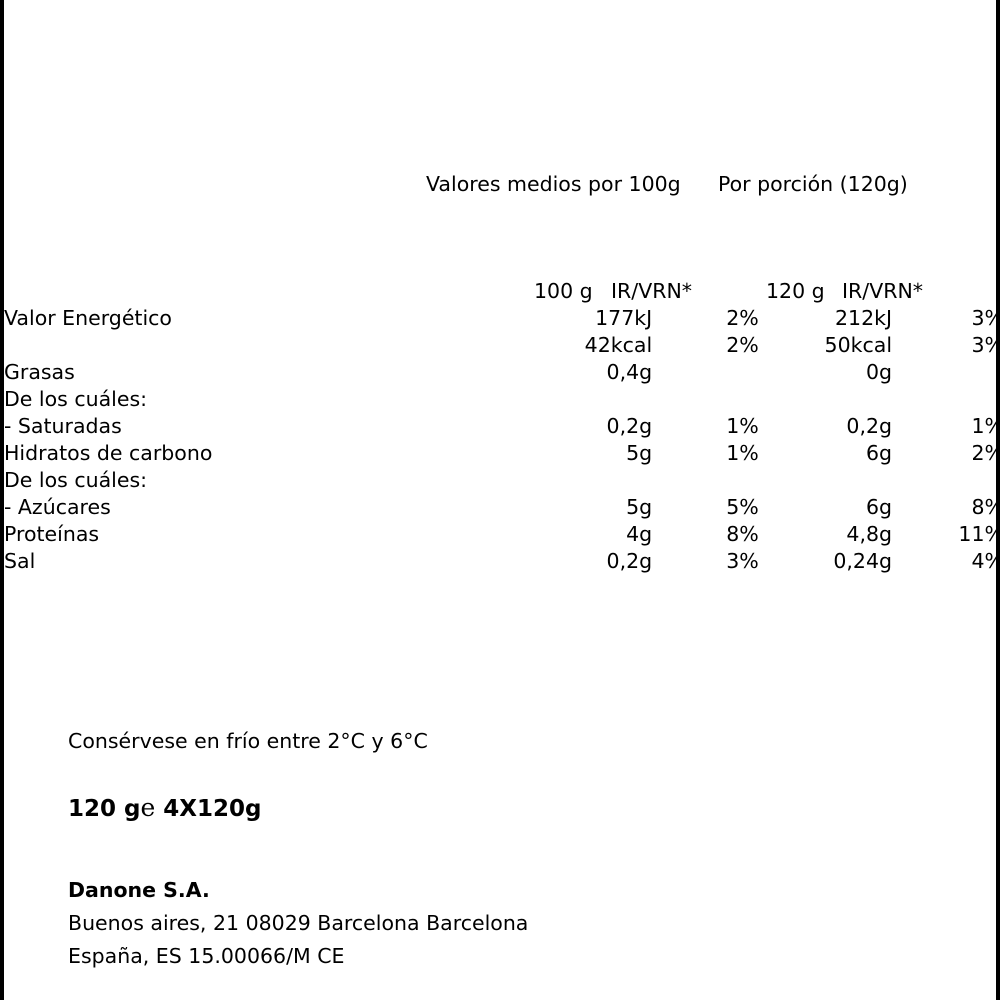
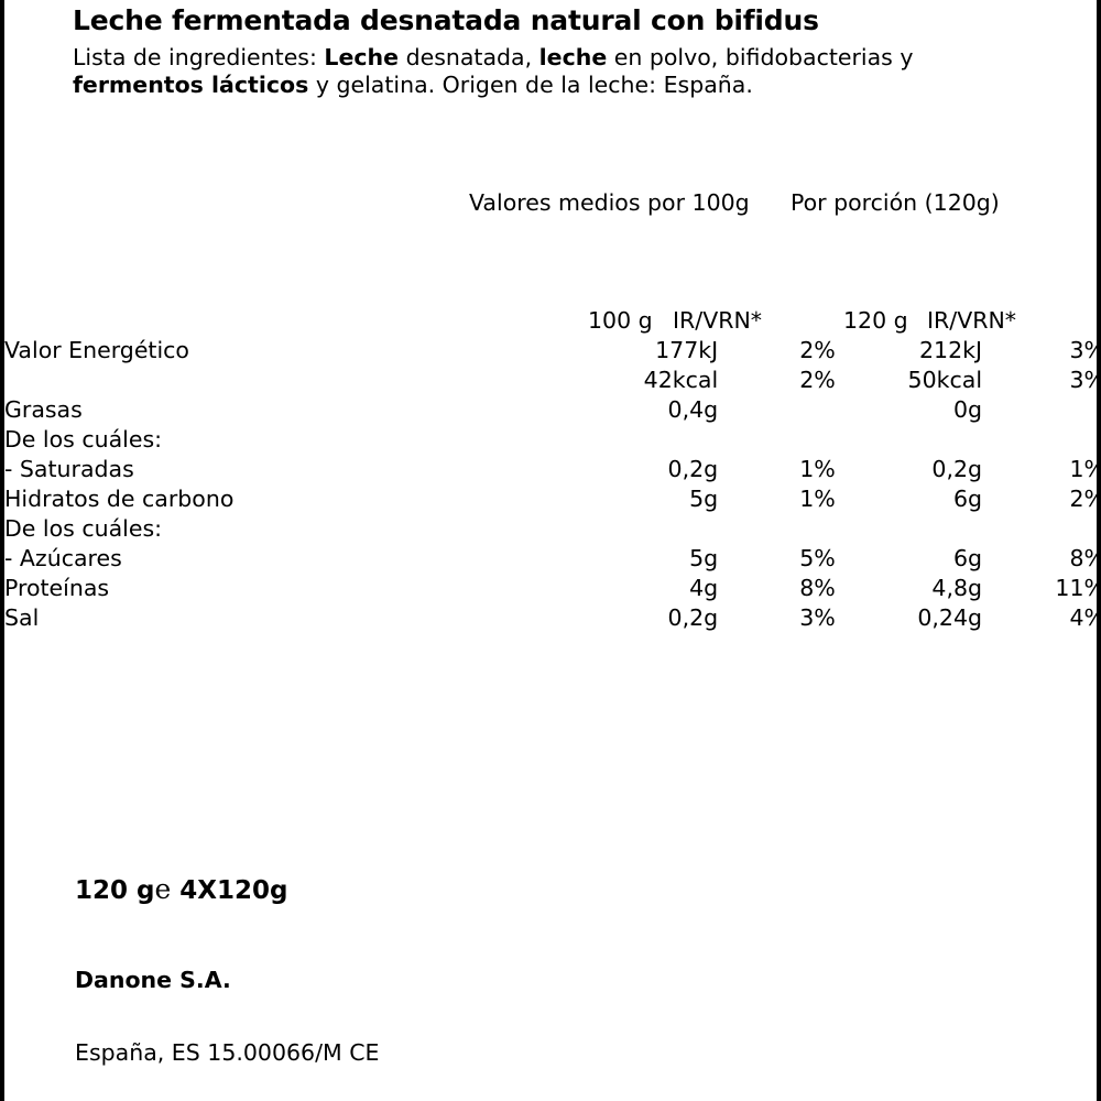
+ Leche fermentada desnatada natural con bifidus
+ Lista de ingredientes: Leche desnatada, leche en polvo, bifidobacterias y fermentos lácticos y gelatina. Origen de la leche: España.
  Valores medios por 100g
  Por porción (120g)
  100 g
  IR/VRN*
  120 g
  IR/VRN*
  Valor Energético	177kJ	2%	212kJ	3%
  	42kcal	2%	50kcal	3%
  Grasas	0,4g		0g
  De los cuáles:
  - Saturadas	0,2g	1%	0,2g	1%
  Hidratos de carbono	5g	1%	6g	2%
  De los cuáles:
  - Azúcares	5g	5%	6g	8%
  Proteínas	4g	8%	4,8g	11%
  Sal	0,2g	3%	0,24g	4%
- Consérvese en frío entre 2°C y 6°C
  120 ge 4X120g
  Danone S.A.
- Buenos aires, 21 08029 Barcelona Barcelona
  España, ES 15.00066/M CE
